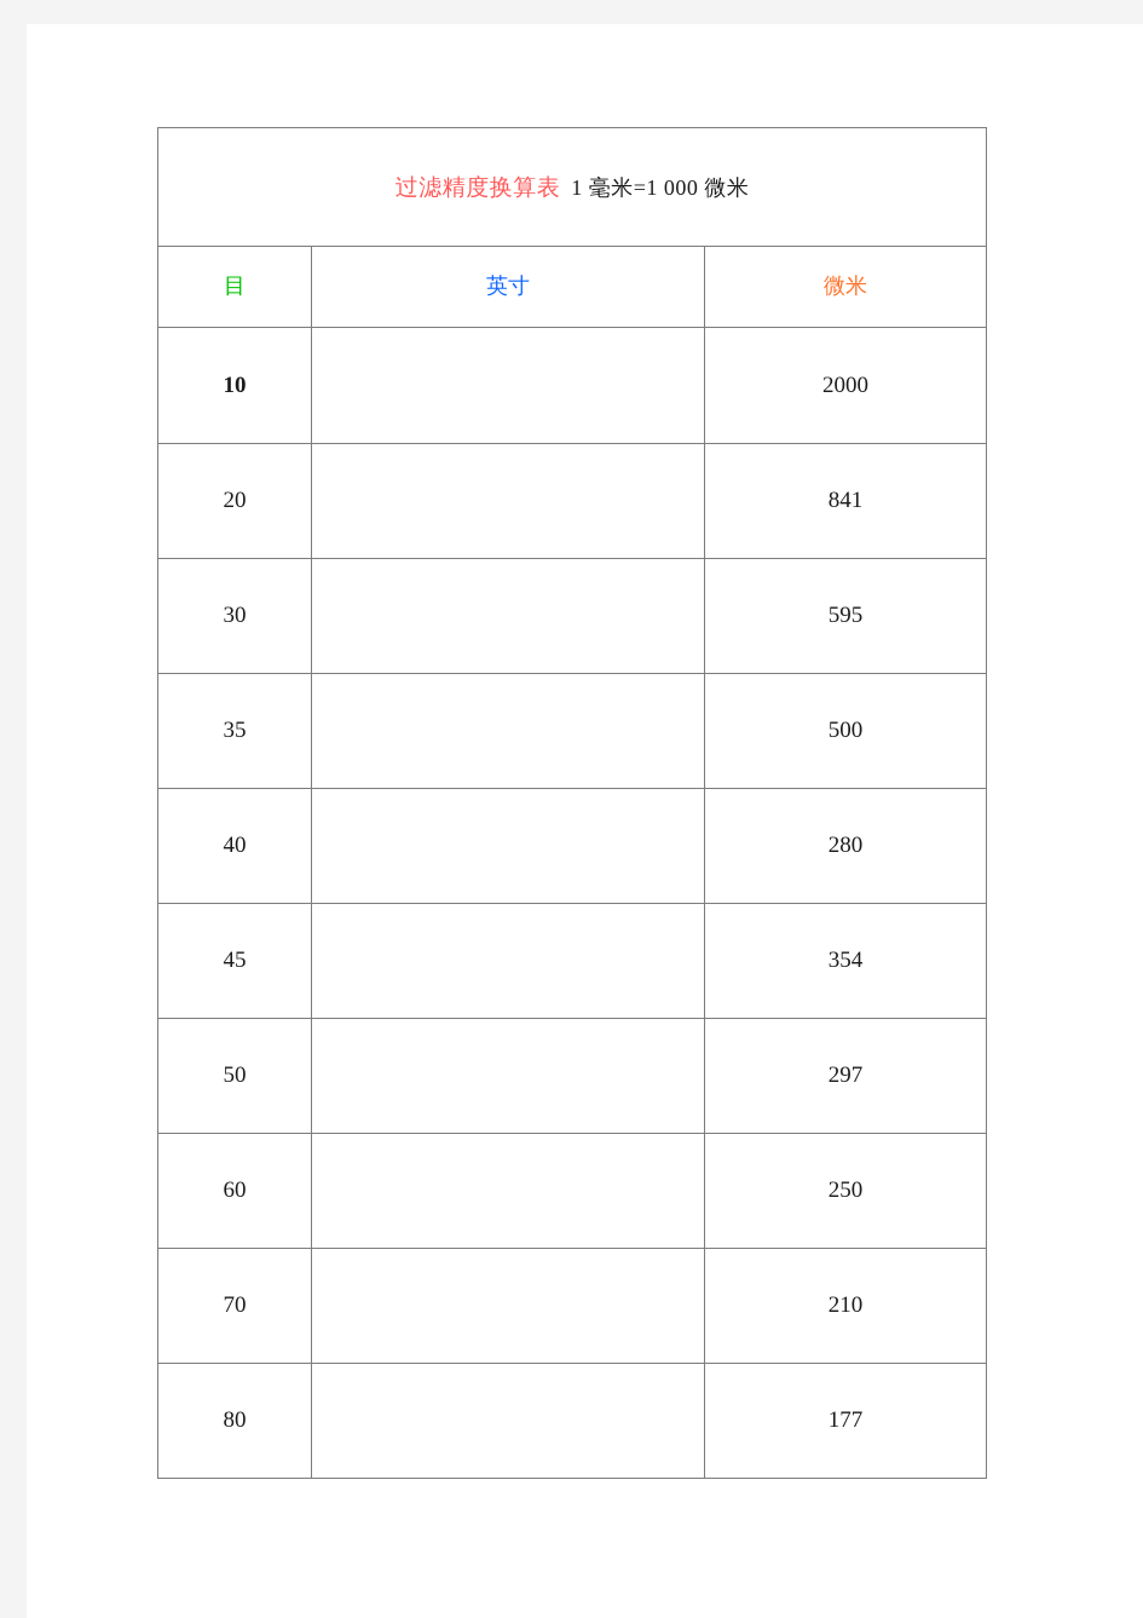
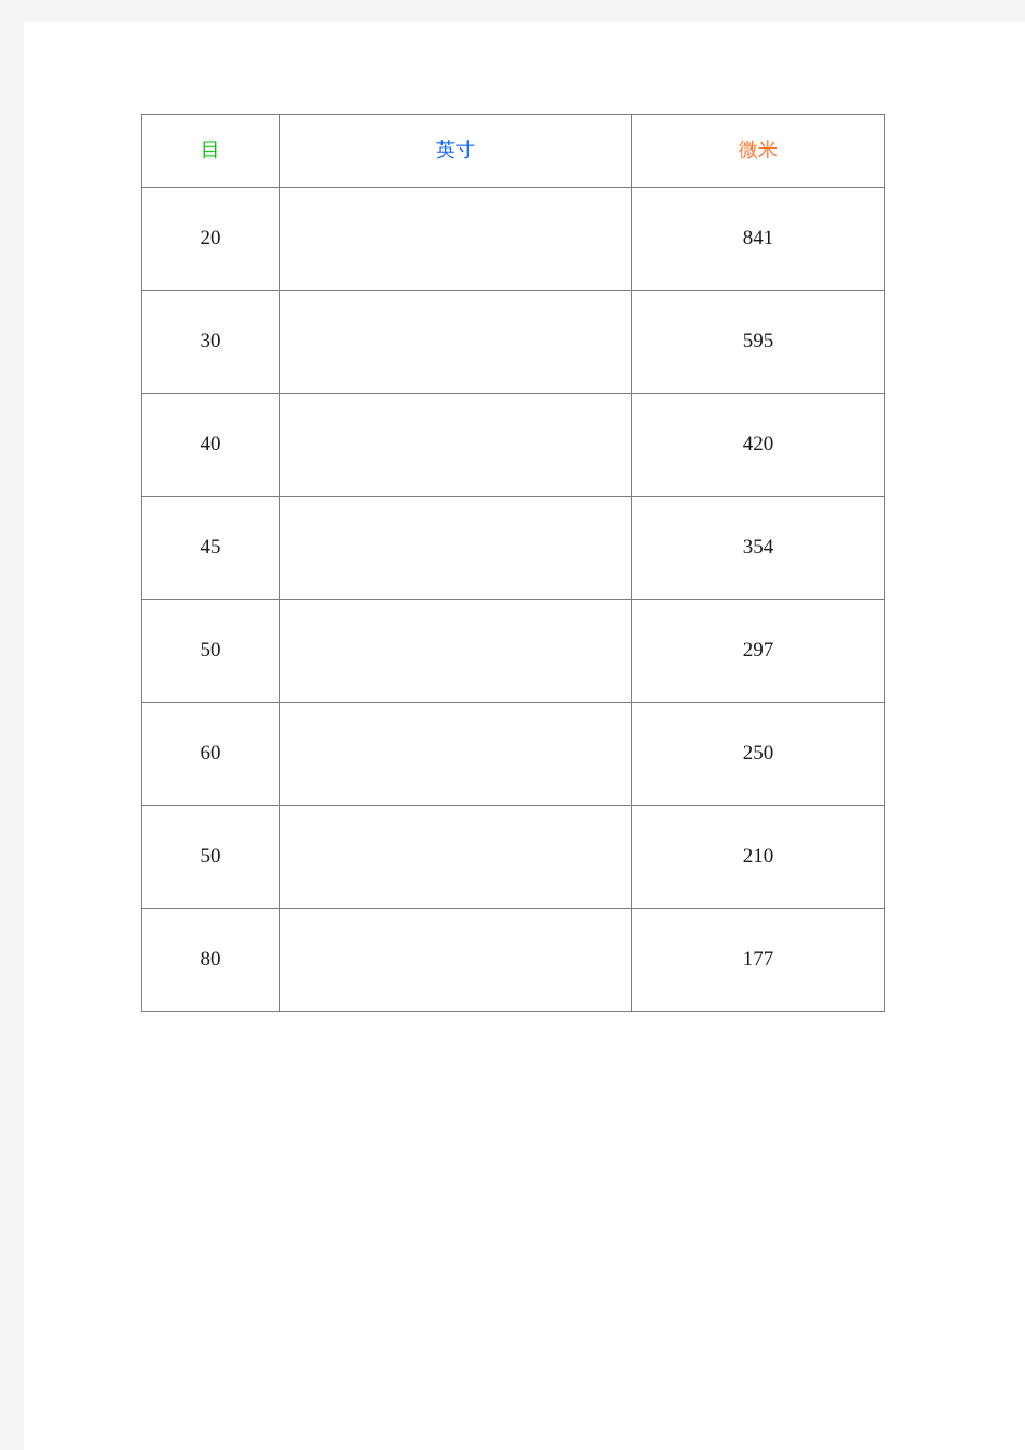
- 过滤精度换算表 1 毫米=1 000 微米
  目	英寸	微米
- 10		2000
  20		841
  30		595
- 35		500
- 40		280
+ 40		420
  45		354
  50		297
  60		250
- 70		210
+ 50		210
  80		177
